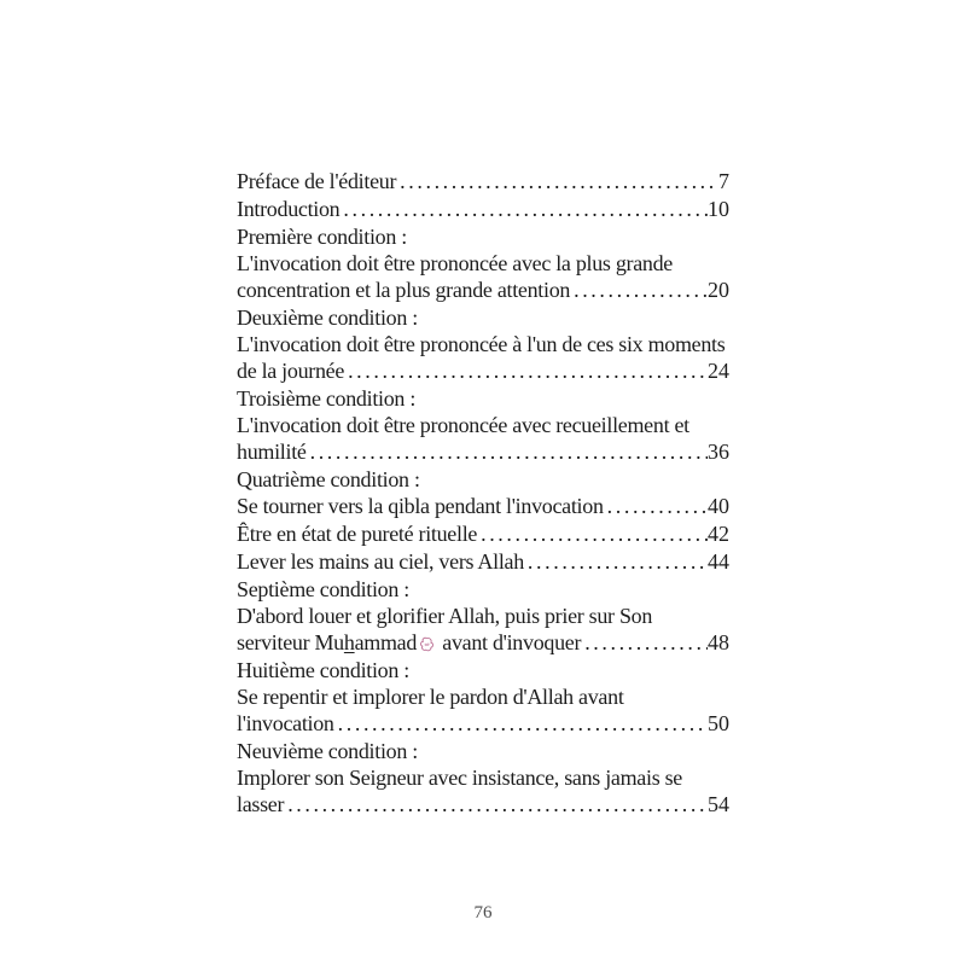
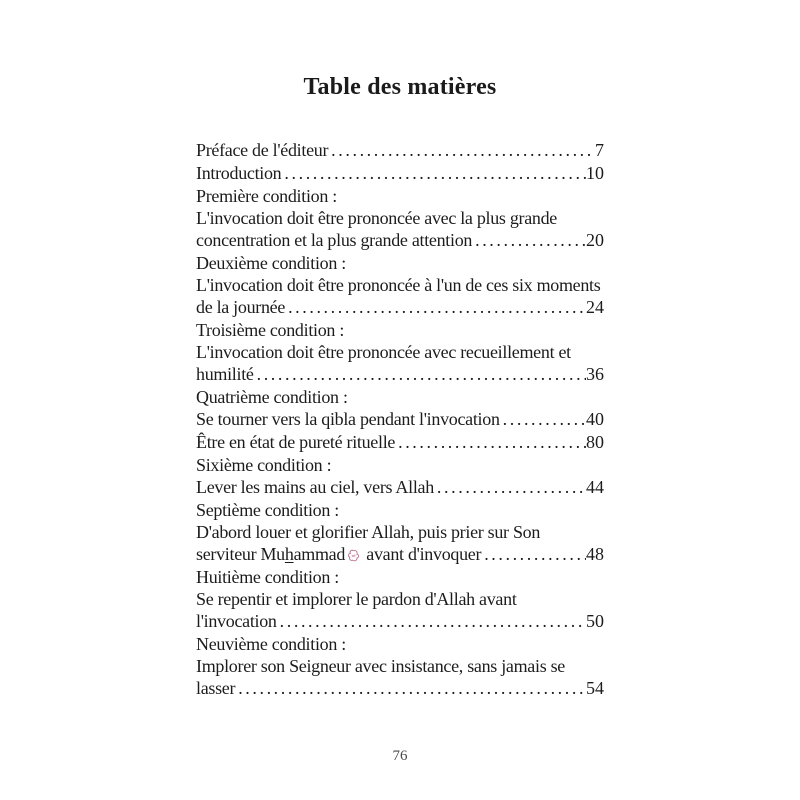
+ Table des matières
  Préface de l'éditeur
  7
  Introduction
  10
  Première condition :
  L'invocation doit être prononcée avec la plus grande
  concentration et la plus grande attention
  20
  Deuxième condition :
  L'invocation doit être prononcée à l'un de ces six moments
  de la journée
  24
  Troisième condition :
  L'invocation doit être prononcée avec recueillement et
  humilité
  36
  Quatrième condition :
  Se tourner vers la qibla pendant l'invocation
  40
  Être en état de pureté rituelle
- 42
+ 80
+ Sixième condition :
  Lever les mains au ciel, vers Allah
  44
  Septième condition :
  D'abord louer et glorifier Allah, puis prier sur Son
  serviteur Muhammad avant d'invoquer
  48
  Huitième condition :
  Se repentir et implorer le pardon d'Allah avant
  l'invocation
  50
  Neuvième condition :
  Implorer son Seigneur avec insistance, sans jamais se
  lasser
  54
  76
